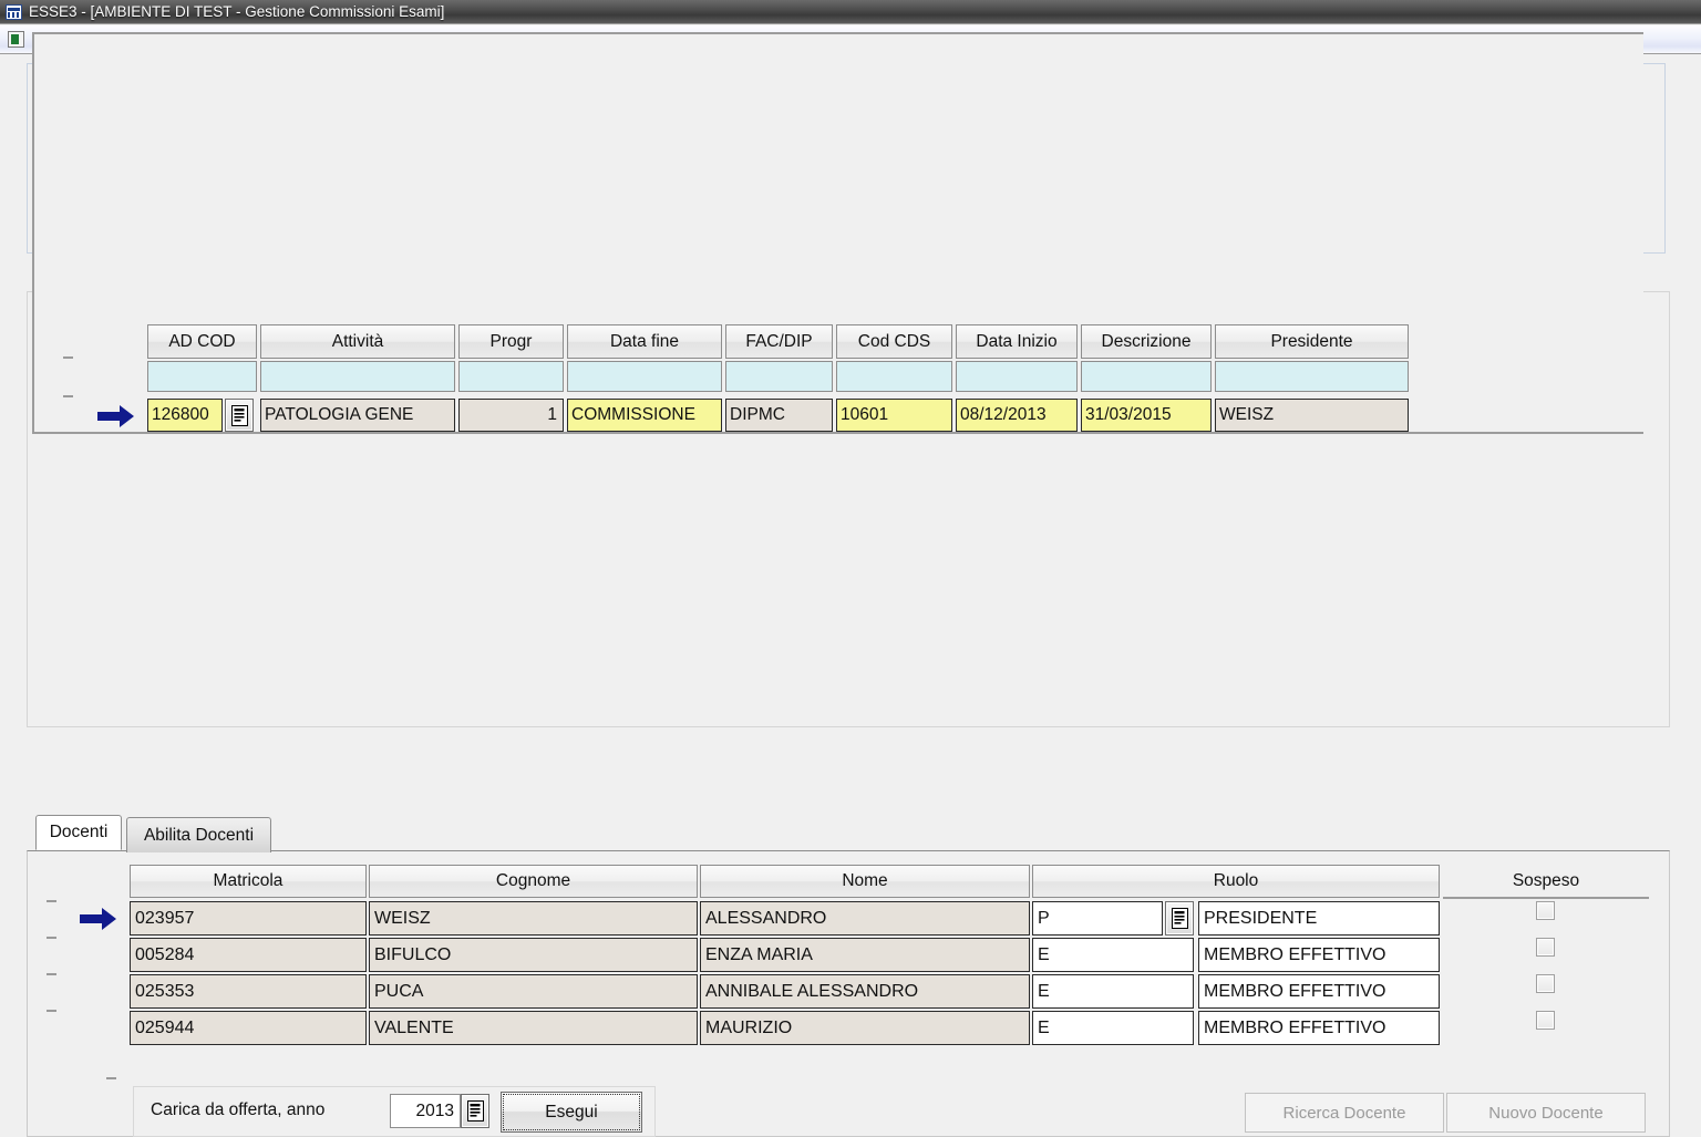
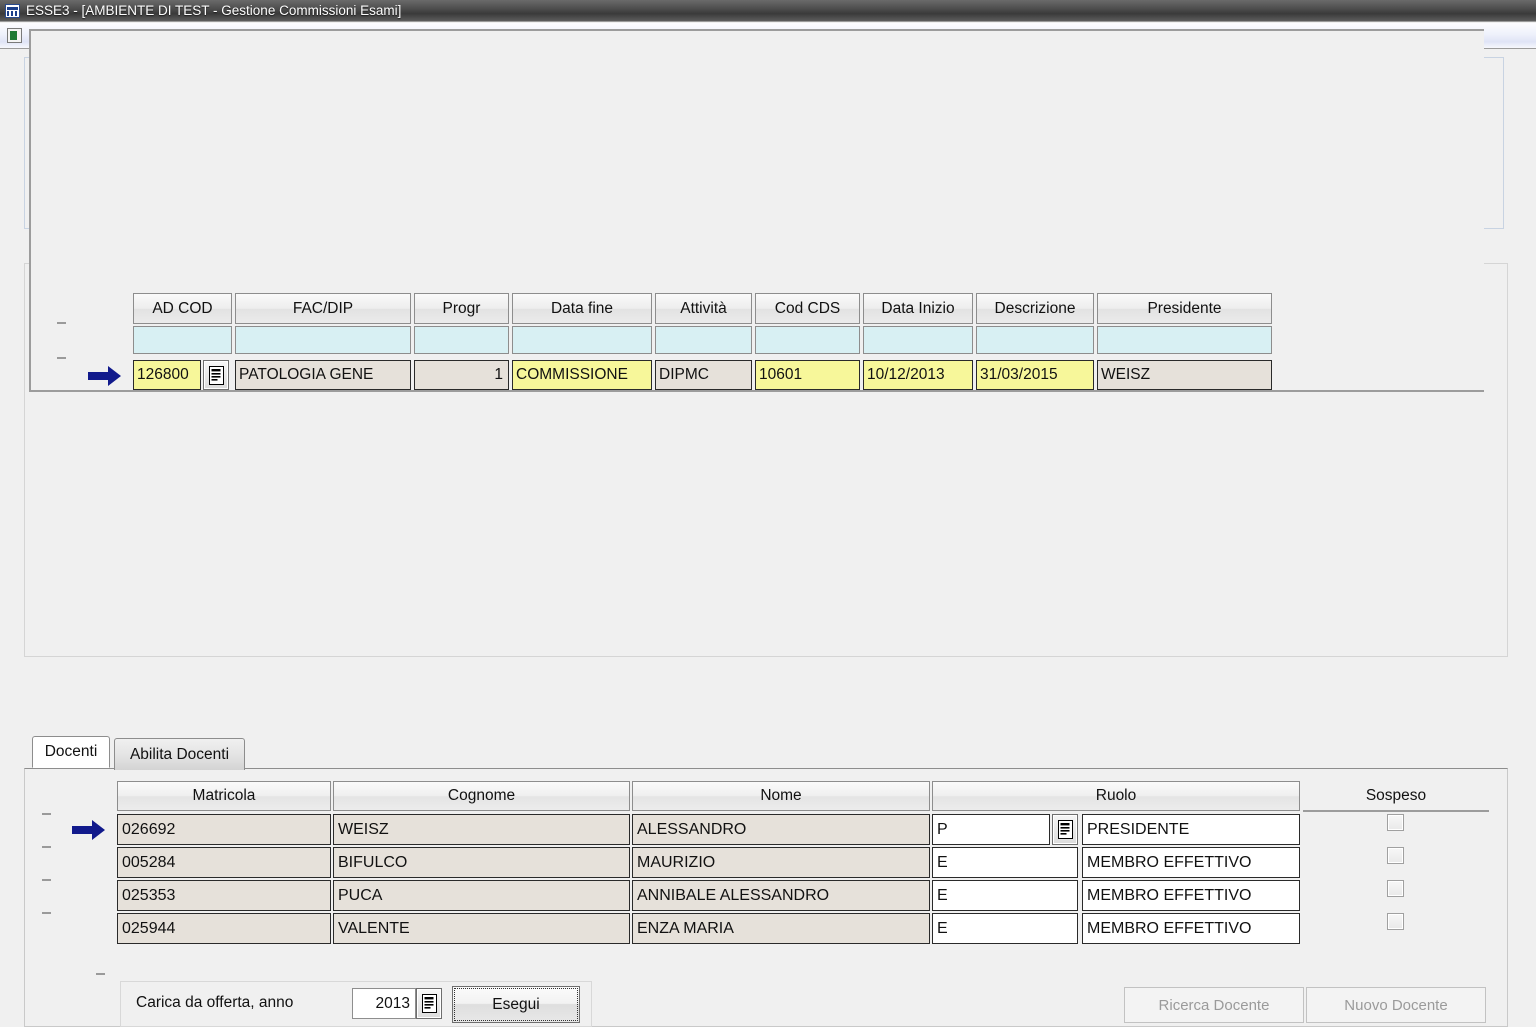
  ESSE3 - [AMBIENTE DI TEST - Gestione Commissioni Esami]
  AD COD
- Attività
+ FAC/DIP
  Progr
  Data fine
- FAC/DIP
+ Attività
  Cod CDS
  Data Inizio
  Descrizione
  Presidente
  126800
  PATOLOGIA GENE
  1
  COMMISSIONE
  DIPMC
  10601
- 08/12/2013
+ 10/12/2013
  31/03/2015
  WEISZ
  Docenti
  Abilita Docenti
  Matricola
  Cognome
  Nome
  Ruolo
  Sospeso
- 023957
+ 026692
  WEISZ
  ALESSANDRO
  P
  PRESIDENTE
  005284
  BIFULCO
- ENZA MARIA
+ MAURIZIO
  E
  MEMBRO EFFETTIVO
  025353
  PUCA
  ANNIBALE ALESSANDRO
  E
  MEMBRO EFFETTIVO
  025944
  VALENTE
- MAURIZIO
+ ENZA MARIA
  E
  MEMBRO EFFETTIVO
  Carica da offerta, anno
  2013
  Esegui
  Ricerca Docente
  Nuovo Docente
